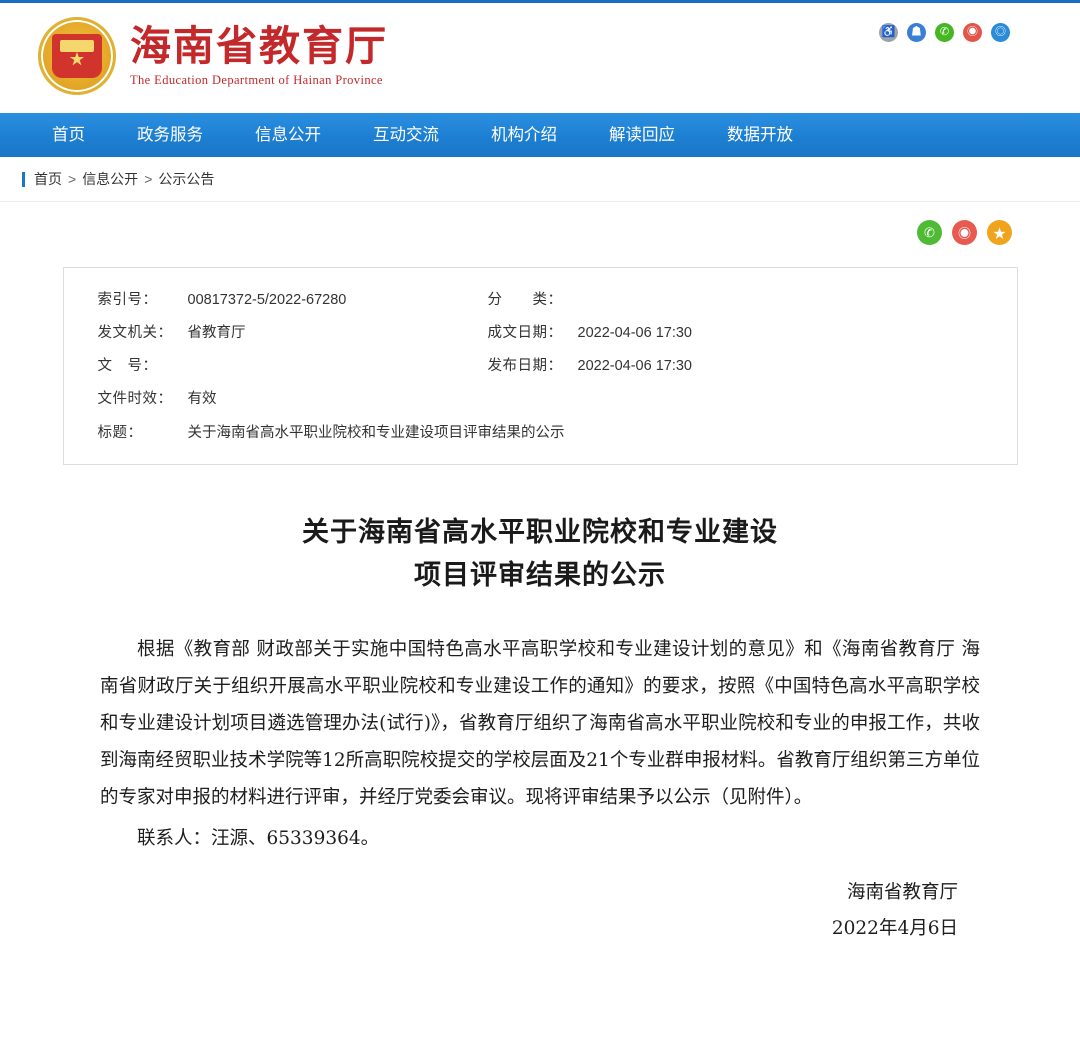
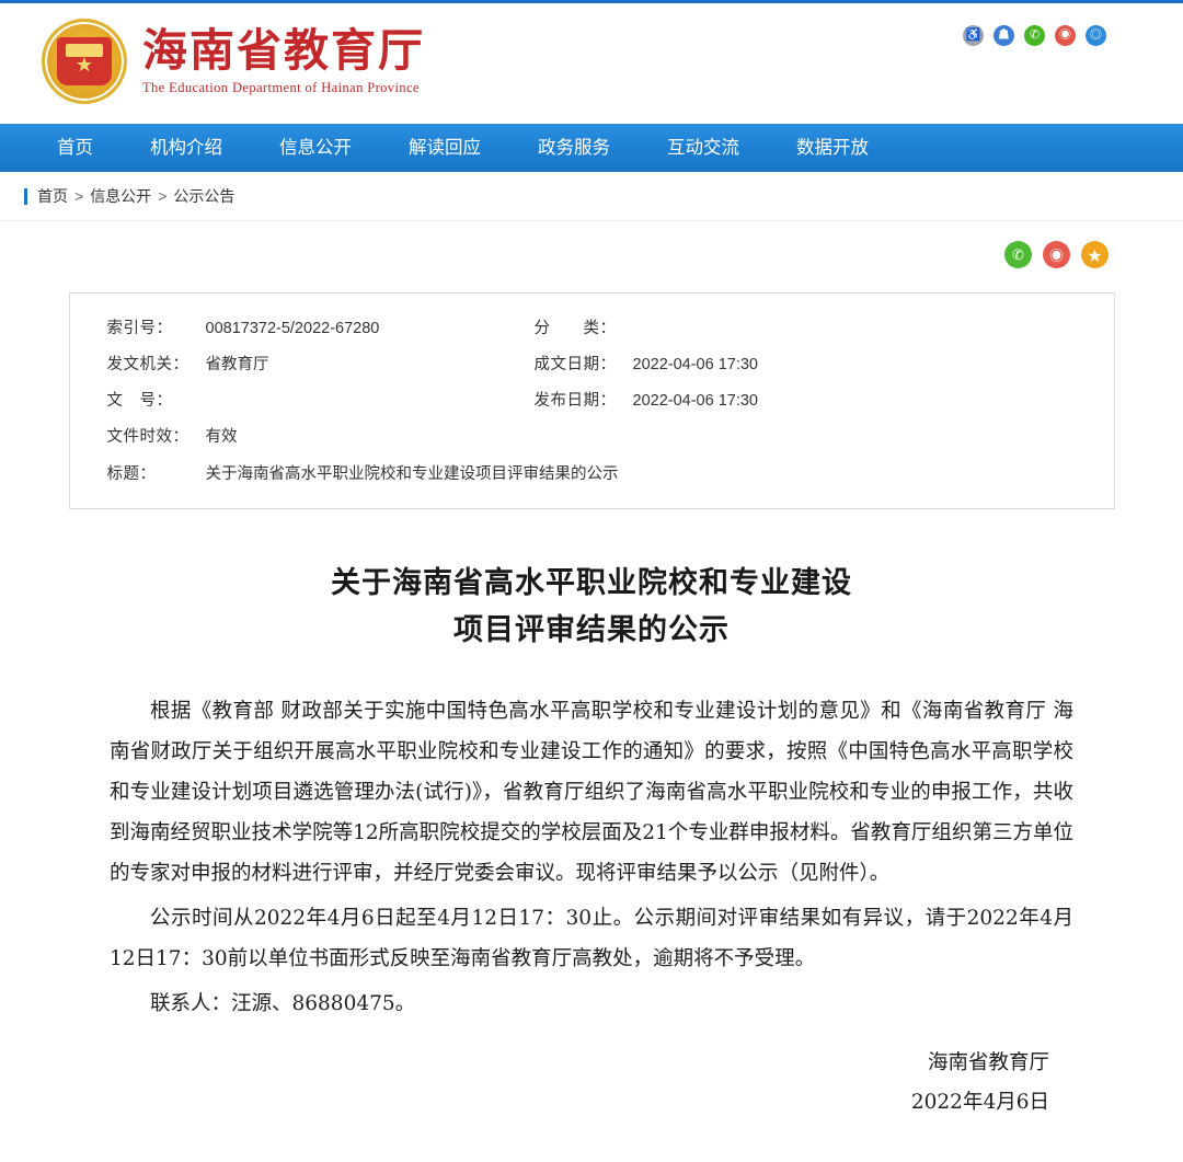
  海南省教育厅
  The Education Department of Hainan Province
  ♿
  ☗
  ✆
  ◉
  ◎
  首页
- 政务服务
+ 机构介绍
  信息公开
- 互动交流
+ 解读回应
- 机构介绍
+ 政务服务
- 解读回应
+ 互动交流
  数据开放
  首页
  >
  信息公开
  >
  公示公告
  ✆
  ◉
  ★
  索引号：
  00817372-5/2022-67280
  分 类：
  发文机关：
  省教育厅
  成文日期：
  2022-04-06 17:30
  文 号：
  发布日期：
  2022-04-06 17:30
  文件时效：
  有效
  标题：
  关于海南省高水平职业院校和专业建设项目评审结果的公示
  关于海南省高水平职业院校和专业建设
  项目评审结果的公示
  根据《教育部 财政部关于实施中国特色高水平高职学校和专业建设计划的意见》和《海南省教育厅 海南省财政厅关于组织开展高水平职业院校和专业建设工作的通知》的要求，按照《中国特色高水平高职学校和专业建设计划项目遴选管理办法(试行)》，省教育厅组织了海南省高水平职业院校和专业的申报工作，共收到海南经贸职业技术学院等12所高职院校提交的学校层面及21个专业群申报材料。省教育厅组织第三方单位的专家对申报的材料进行评审，并经厅党委会审议。现将评审结果予以公示（见附件）。
+ 公示时间从2022年4月6日起至4月12日17：30止。公示期间对评审结果如有异议，请于2022年4月12日17：30前以单位书面形式反映至海南省教育厅高教处，逾期将不予受理。
- 联系人：汪源、65339364。
+ 联系人：汪源、86880475。
  海南省教育厅
  2022年4月6日
